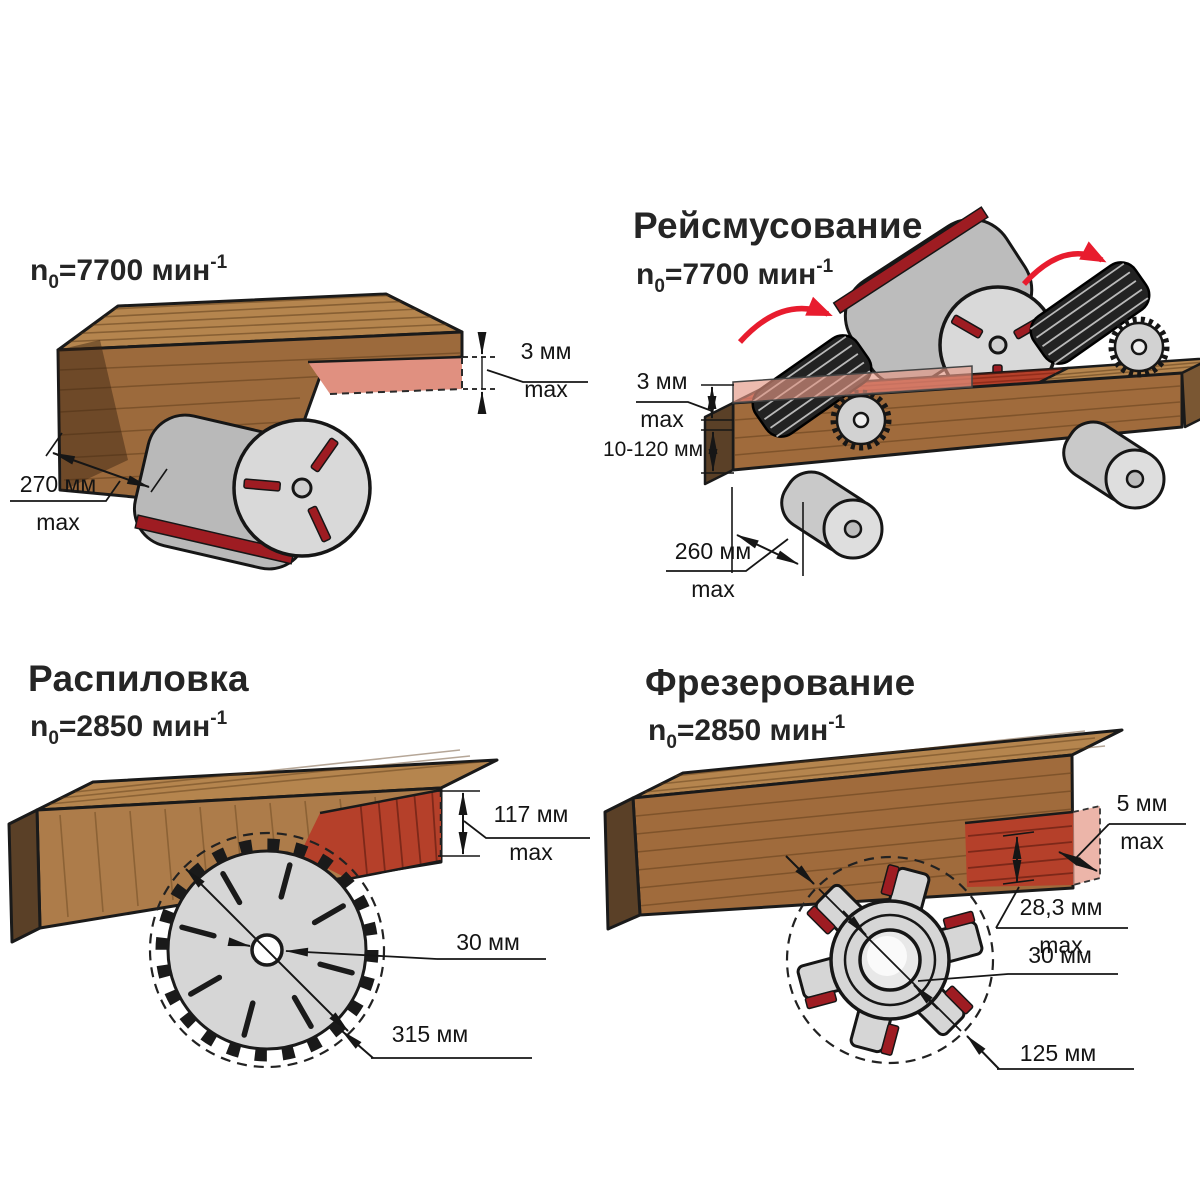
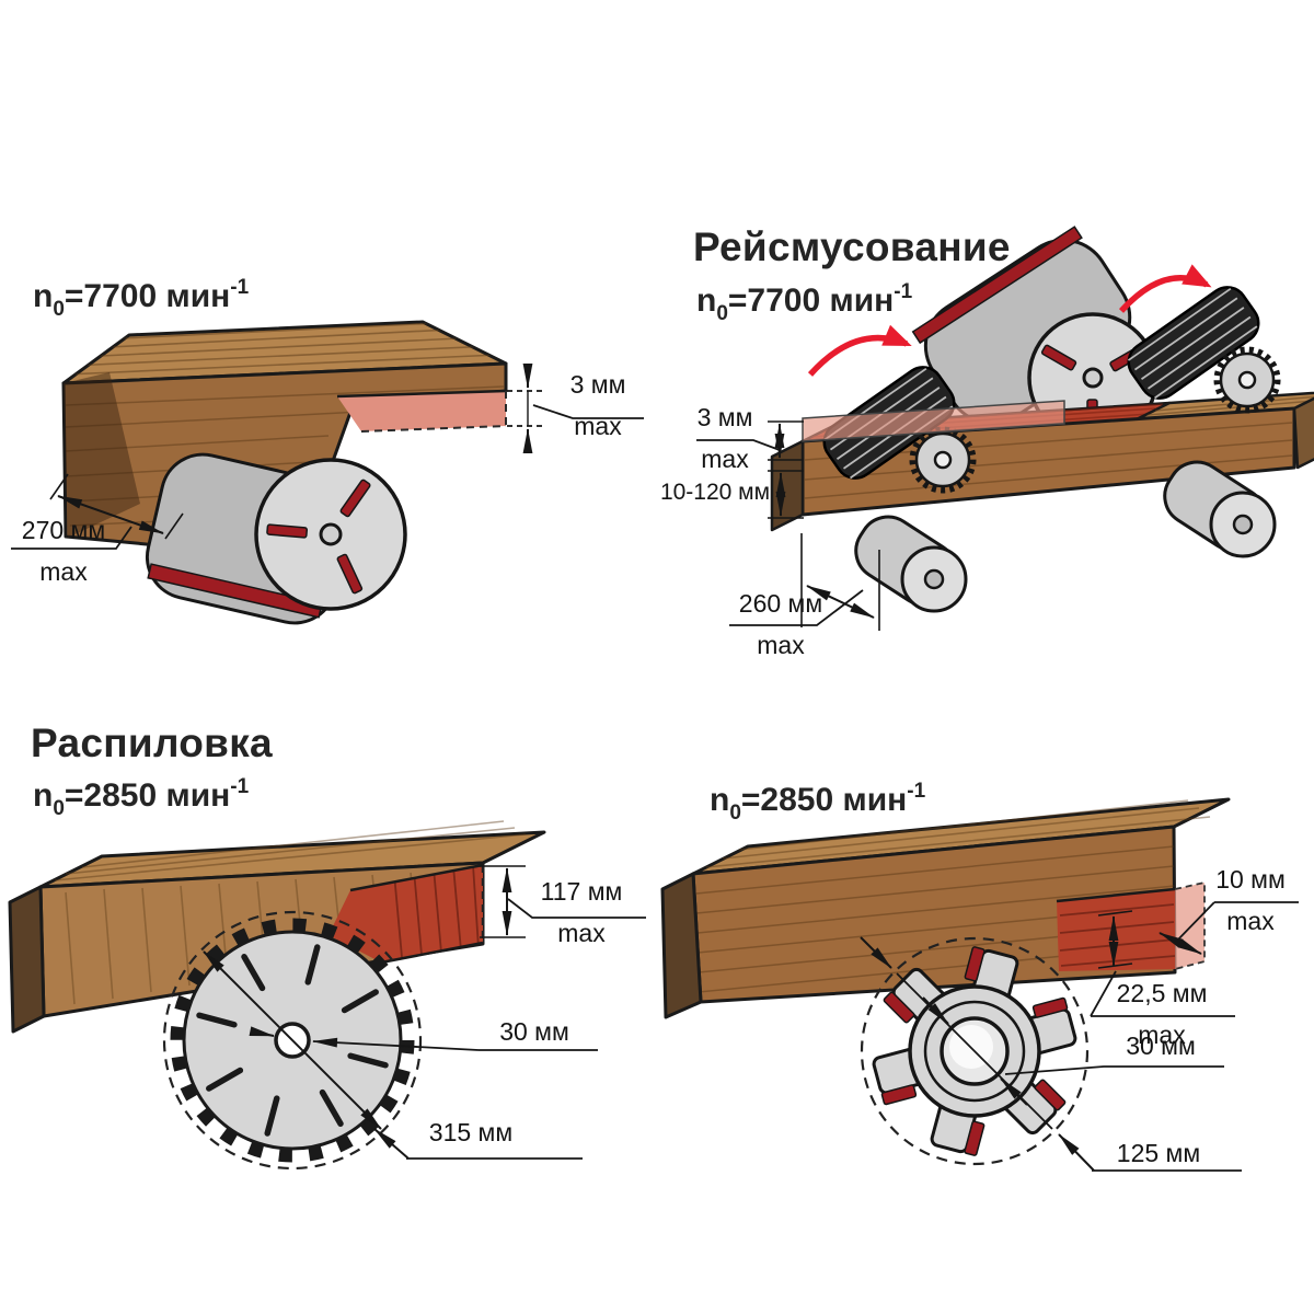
  n0=7700 мин-1
  3 мм
  max
  270 мм
  max
  Рейсмусование
  n0=7700 мин-1
  3 мм
  max
  10-120 мм
  260 мм
  max
  Распиловка
  n0=2850 мин-1
  117 мм
  max
  30 мм
  315 мм
- Фрезерование
  n0=2850 мин-1
- 5 мм
+ 10 мм
  max
- 28,3 мм
+ 22,5 мм
  max
  30 мм
  125 мм
